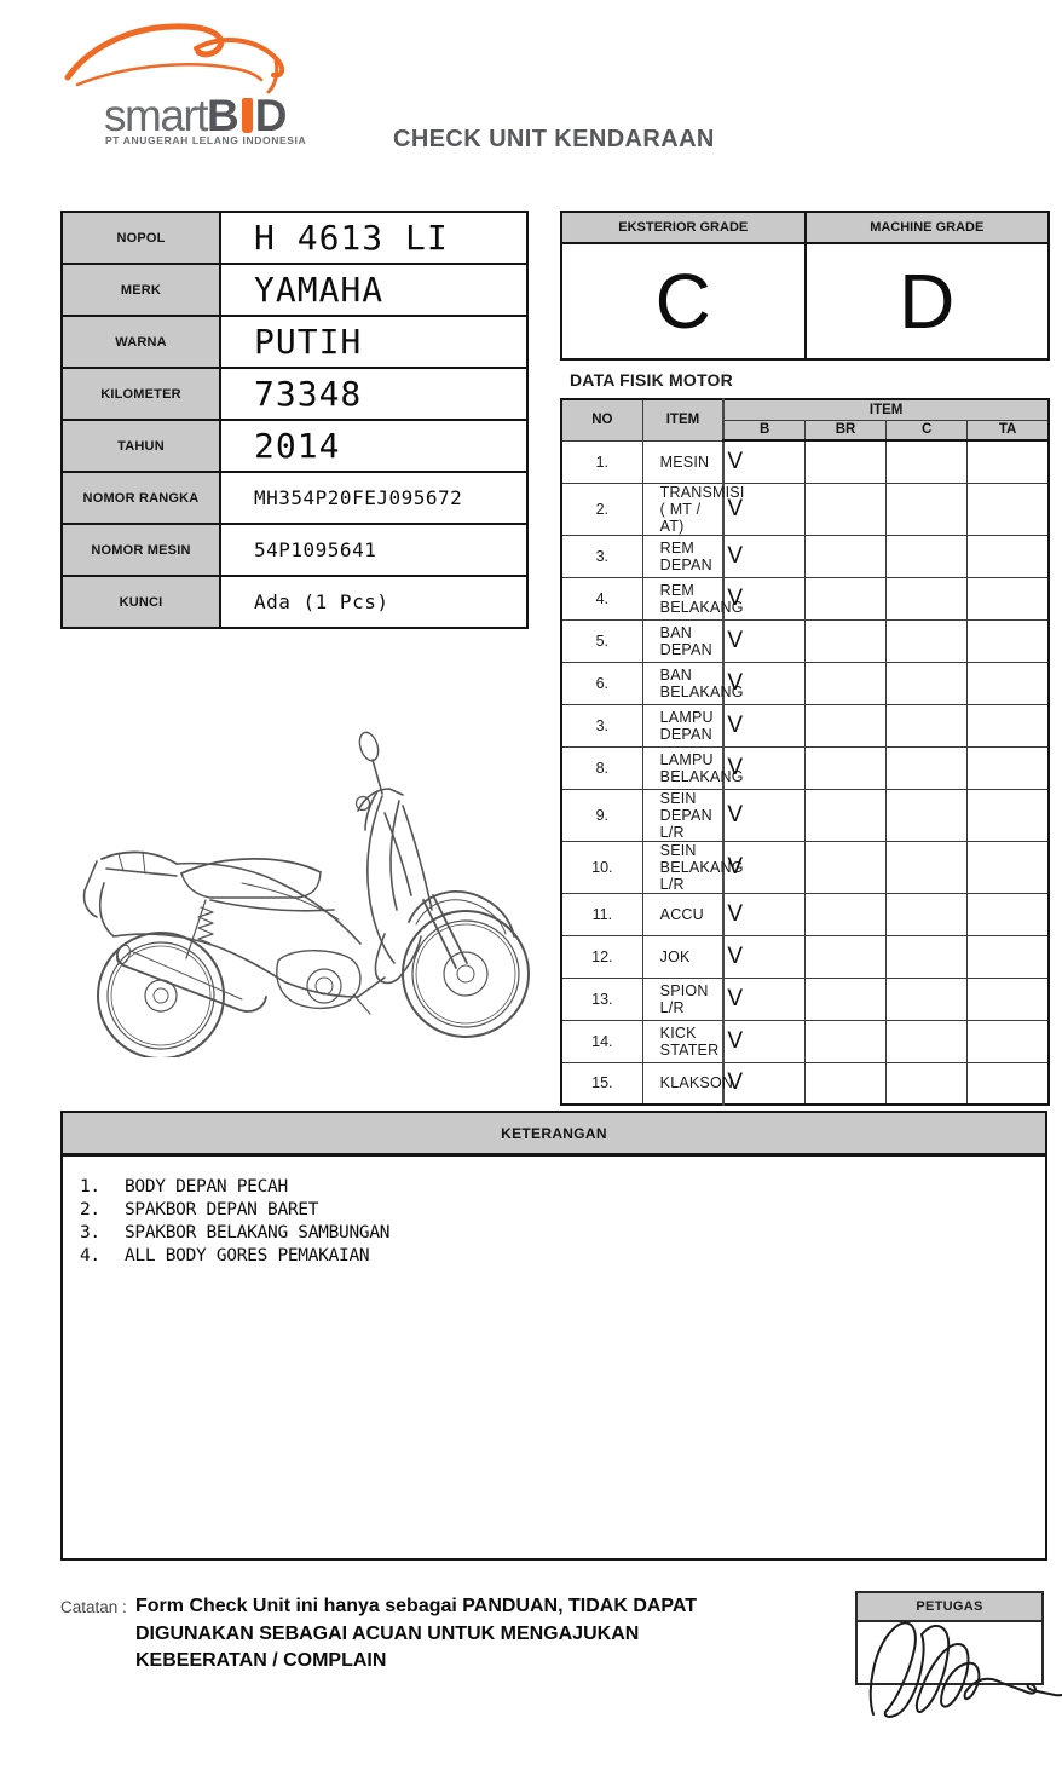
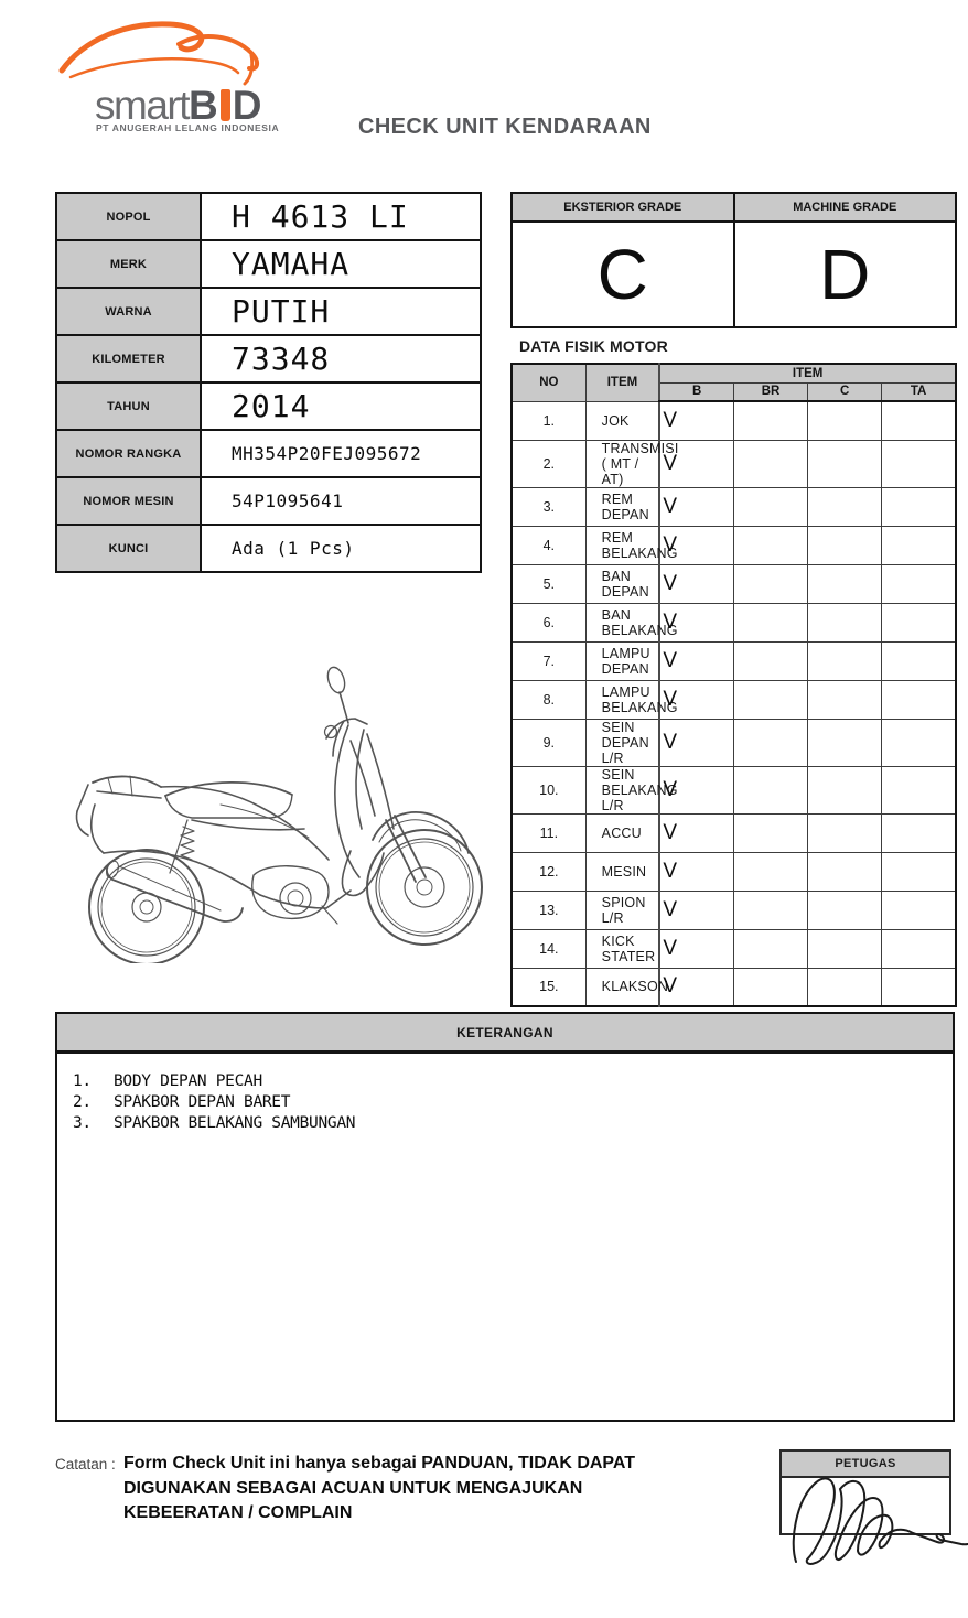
  smart
  B
  D
  PT ANUGERAH LELANG INDONESIA
  CHECK UNIT KENDARAAN
  NOPOL	H 4613 LI
  MERK	YAMAHA
  WARNA	PUTIH
  KILOMETER	73348
  TAHUN	2014
  NOMOR RANGKA	MH354P20FEJ095672
  NOMOR MESIN	54P1095641
  KUNCI	Ada (1 Pcs)
  EKSTERIOR GRADE	MACHINE GRADE
  C	D
  DATA FISIK MOTOR
  NO	ITEM	ITEM
  B	BR	C	TA
- 1.	MESIN	V
+ 1.	JOK	V
  2.	TRANSMISI ( MT / AT)	V
  3.	REM DEPAN	V
  4.	REM BELAKANG	V
  5.	BAN DEPAN	V
  6.	BAN BELAKANG	V
- 3.	LAMPU DEPAN	V
+ 7.	LAMPU DEPAN	V
  8.	LAMPU BELAKANG	V
  9.	SEIN DEPAN L/R	V
  10.	SEIN BELAKANG L/R	V
  11.	ACCU	V
- 12.	JOK	V
+ 12.	MESIN	V
  13.	SPION L/R	V
  14.	KICK STATER	V
  15.	KLAKSON	V
  KETERANGAN
  1.
  BODY DEPAN PECAH
  2.
  SPAKBOR DEPAN BARET
  3.
  SPAKBOR BELAKANG SAMBUNGAN
- 4.
- ALL BODY GORES PEMAKAIAN
  Catatan :
  Form Check Unit ini hanya sebagai PANDUAN, TIDAK DAPAT DIGUNAKAN SEBAGAI ACUAN UNTUK MENGAJUKAN KEBEERATAN / COMPLAIN
  PETUGAS
